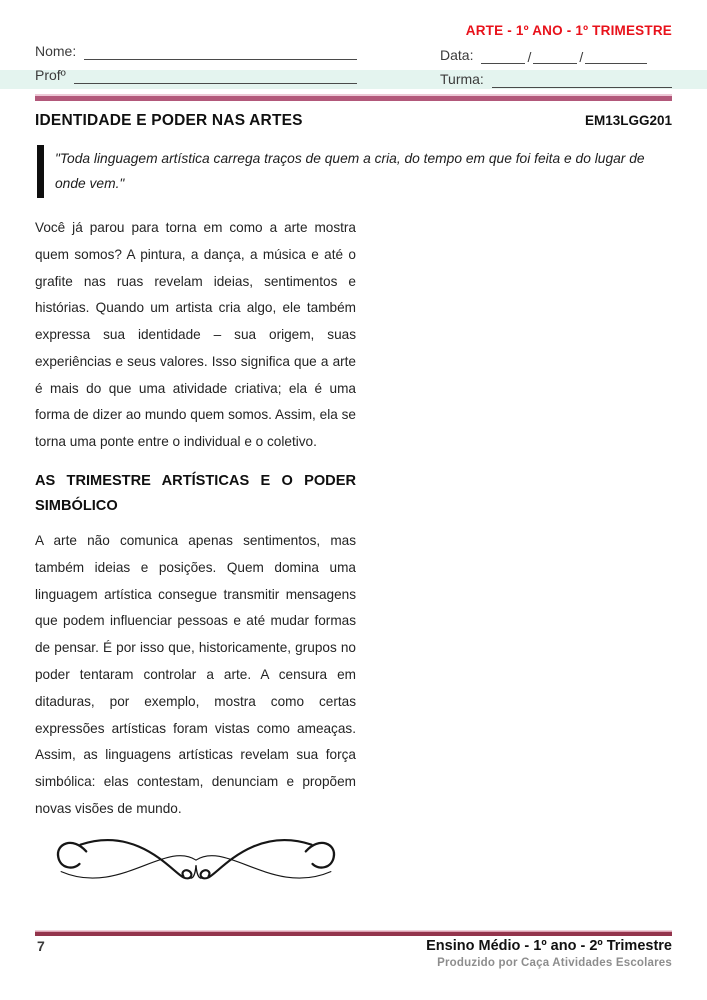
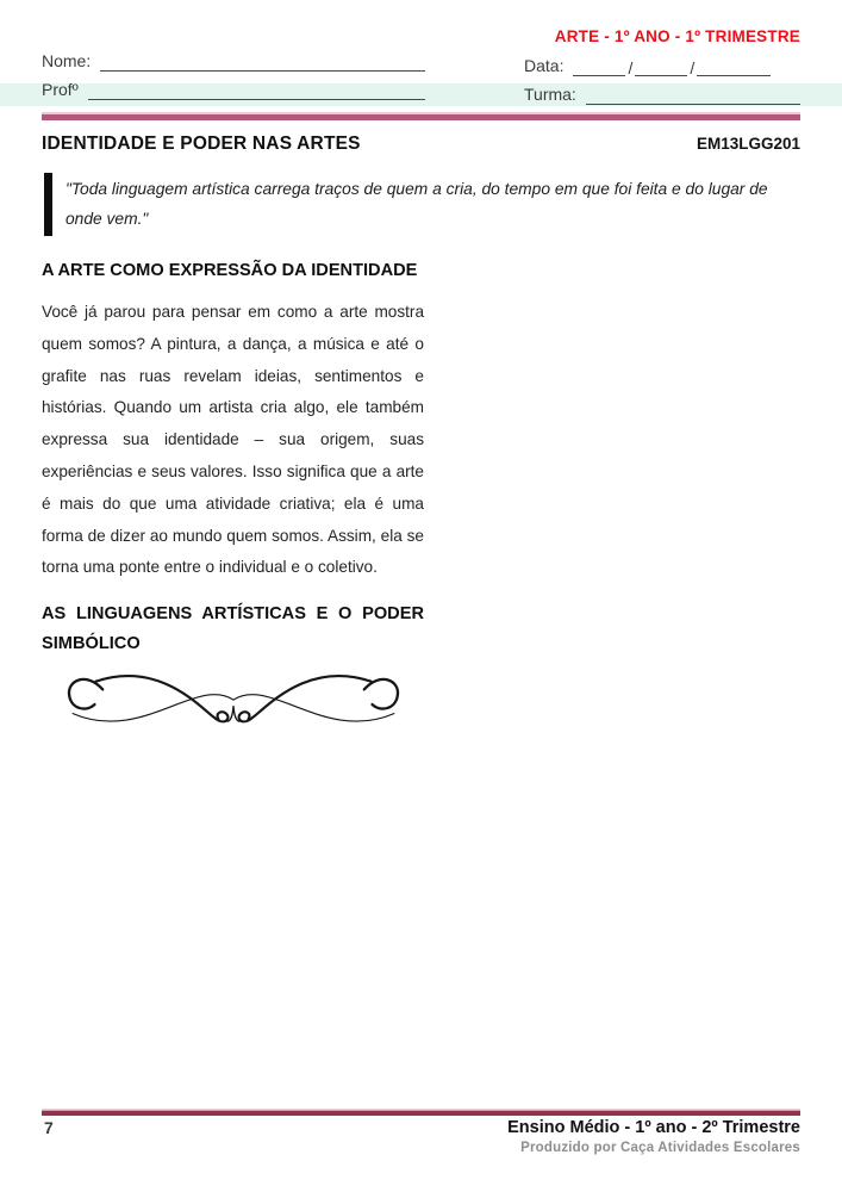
  ARTE - 1º ANO - 1º TRIMESTRE
  Nome:
  Profº
  Data:
  /
  /
  Turma:
  IDENTIDADE E PODER NAS ARTES
  EM13LGG201
  "Toda linguagem artística carrega traços de quem a cria, do tempo em que foi feita e do lugar de onde vem."
+ A ARTE COMO EXPRESSÃO DA IDENTIDADE
- Você já parou para torna em como a arte mostra quem somos? A pintura, a dança, a música e até o grafite nas ruas revelam ideias, sentimentos e histórias. Quando um artista cria algo, ele também expressa sua identidade – sua origem, suas experiências e seus valores. Isso significa que a arte é mais do que uma atividade criativa; ela é uma forma de dizer ao mundo quem somos. Assim, ela se torna uma ponte entre o individual e o coletivo.
+ Você já parou para pensar em como a arte mostra quem somos? A pintura, a dança, a música e até o grafite nas ruas revelam ideias, sentimentos e histórias. Quando um artista cria algo, ele também expressa sua identidade – sua origem, suas experiências e seus valores. Isso significa que a arte é mais do que uma atividade criativa; ela é uma forma de dizer ao mundo quem somos. Assim, ela se torna uma ponte entre o individual e o coletivo.
- AS TRIMESTRE ARTÍSTICAS E O PODER SIMBÓLICO
+ AS LINGUAGENS ARTÍSTICAS E O PODER SIMBÓLICO
- A arte não comunica apenas sentimentos, mas também ideias e posições. Quem domina uma linguagem artística consegue transmitir mensagens que podem influenciar pessoas e até mudar formas de pensar. É por isso que, historicamente, grupos no poder tentaram controlar a arte. A censura em ditaduras, por exemplo, mostra como certas expressões artísticas foram vistas como ameaças. Assim, as linguagens artísticas revelam sua força simbólica: elas contestam, denunciam e propõem novas visões de mundo.
  7
  Ensino Médio - 1º ano - 2º Trimestre
  Produzido por Caça Atividades Escolares
